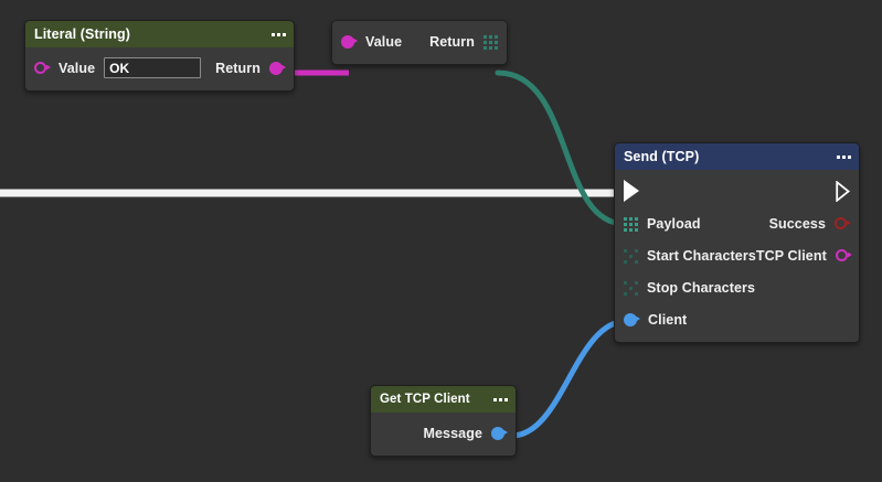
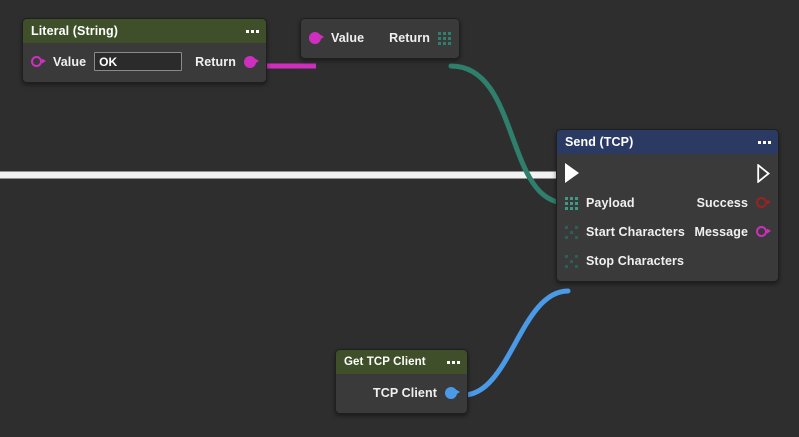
  Literal (String)
  Value
  OK
  Return
  Value
  Return
  Send (TCP)
  Payload
  Success
  Start Characters
- TCP Client
+ Message
  Stop Characters
- Client
  Get TCP Client
- Message
+ TCP Client
